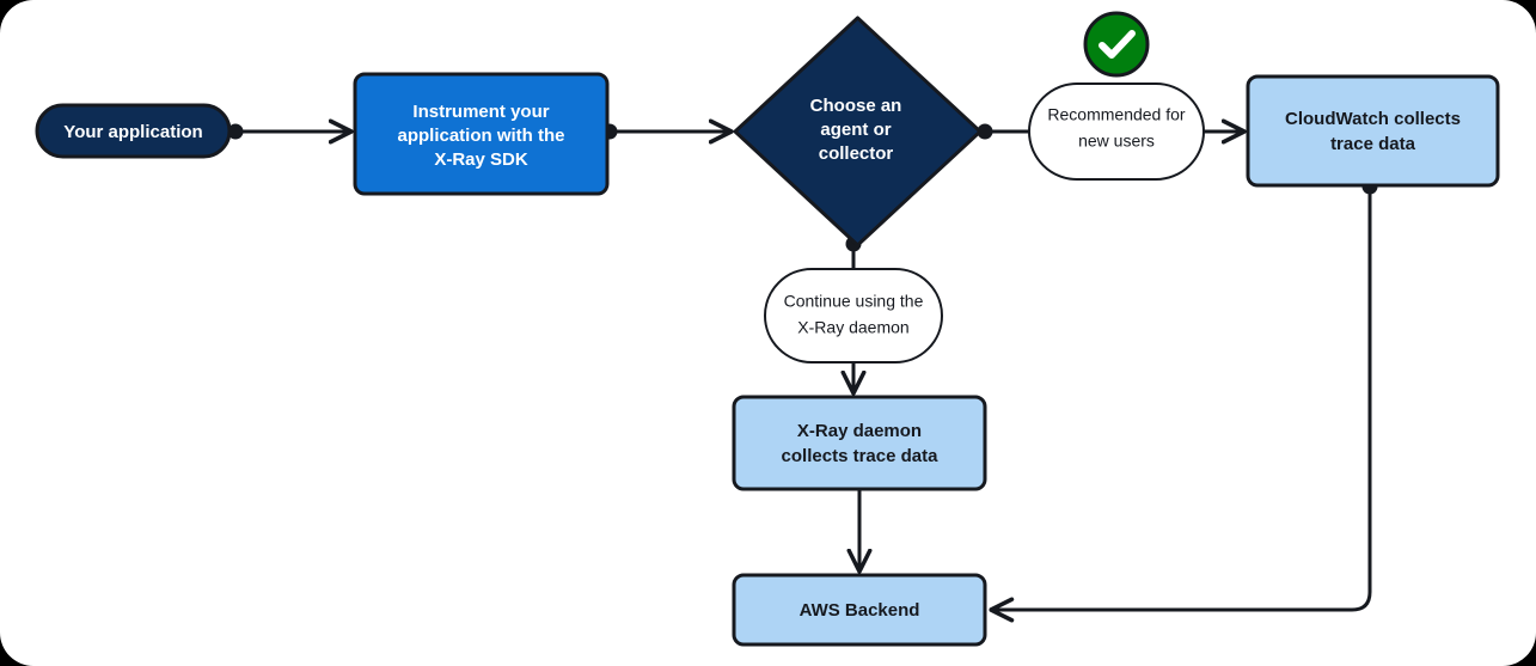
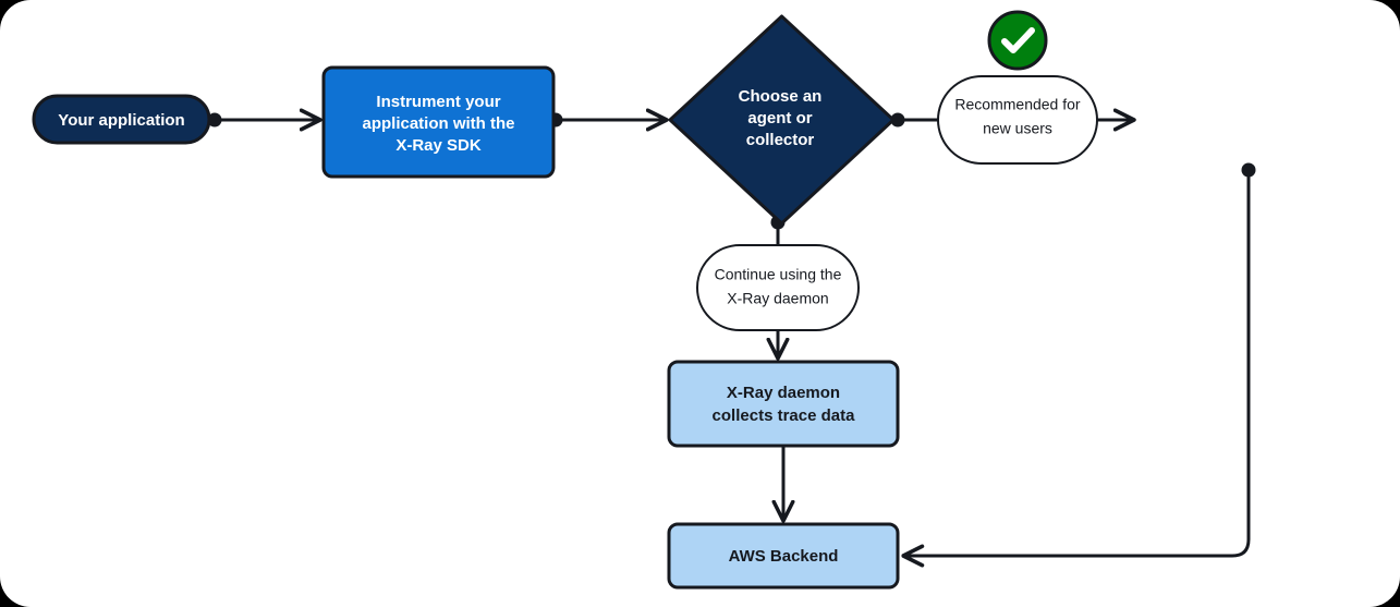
  Your application
  Instrument your
  application with the
  X-Ray SDK
  Choose an
  agent or
  collector
  Recommended for
  new users
- CloudWatch collects
- trace data
  Continue using the
  X-Ray daemon
  X-Ray daemon
  collects trace data
  AWS Backend
